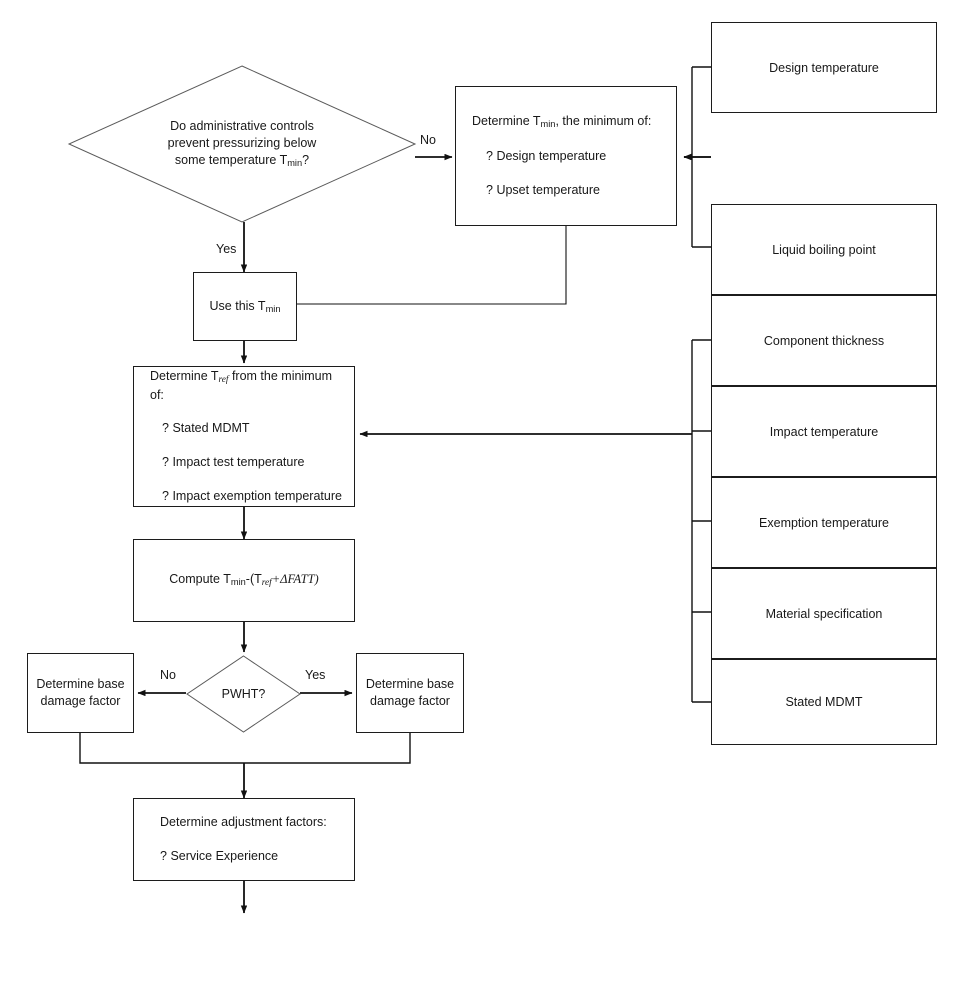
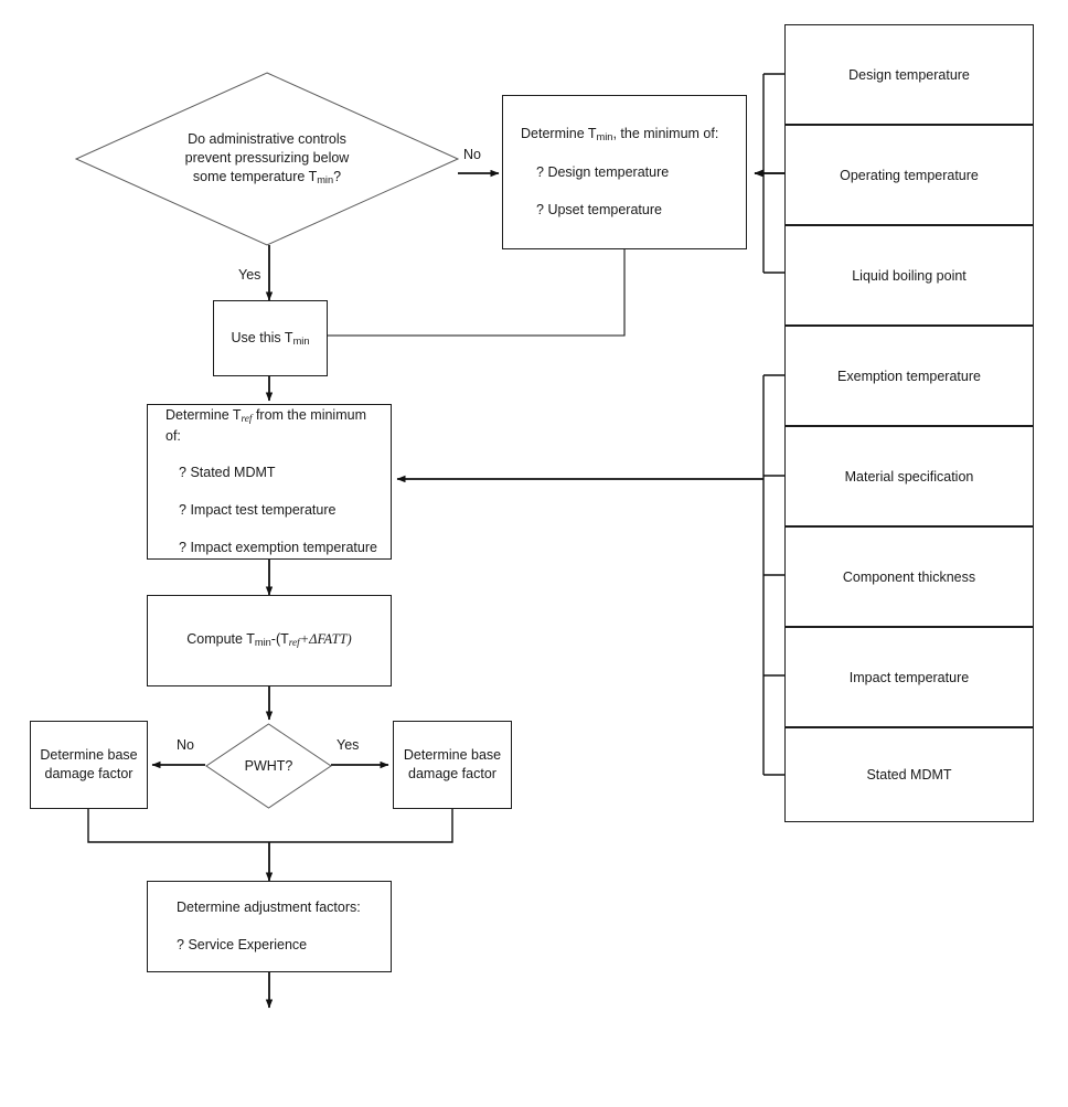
  Do administrative controls
  prevent pressurizing below
  some temperature Tmin?
  No
  Yes
  Determine Tmin, the minimum of:
  ? Design temperature
  ? Upset temperature
  Use this Tmin
  Determine Tref from the minimum of:
  ? Stated MDMT
  ? Impact test temperature
  ? Impact exemption temperature
  Compute Tmin-(Tref+ΔFATT)
  PWHT?
  No
  Yes
  Determine base
  damage factor
  Determine base
  damage factor
  Determine adjustment factors:
  ? Service Experience
  Design temperature
+ Operating temperature
  Liquid boiling point
- Component thickness
+ Exemption temperature
- Impact temperature
+ Material specification
- Exemption temperature
+ Component thickness
- Material specification
+ Impact temperature
  Stated MDMT
